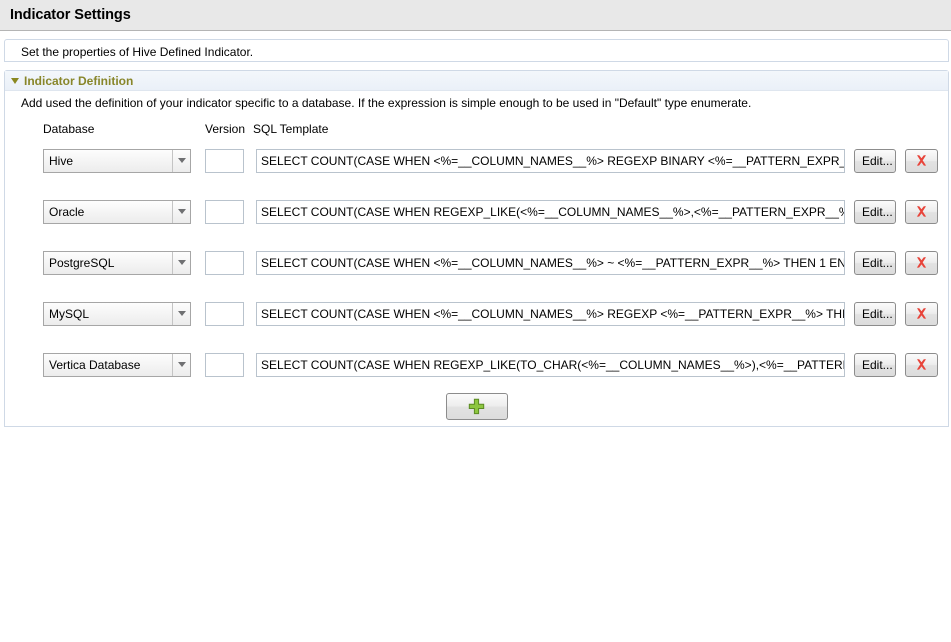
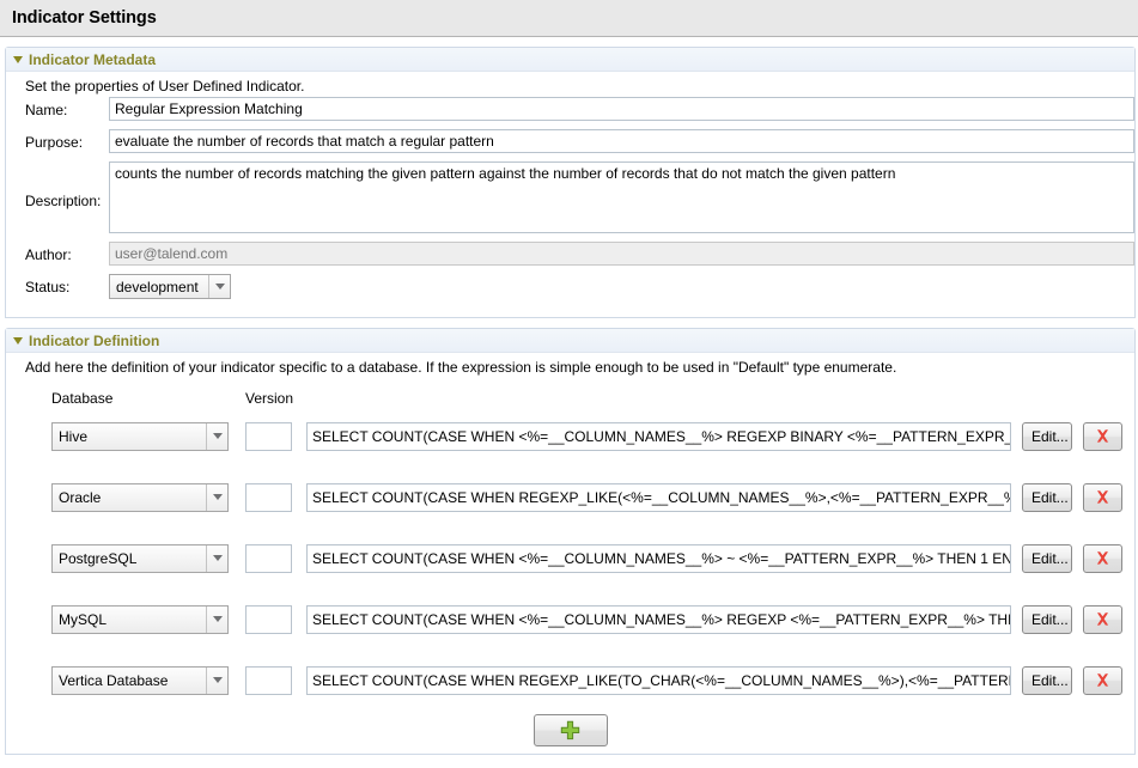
  Indicator Settings
+ Indicator Metadata
- Set the properties of Hive Defined Indicator.
+ Set the properties of User Defined Indicator.
+ Name:
+ Regular Expression Matching
+ Purpose:
+ evaluate the number of records that match a regular pattern
+ Description:
+ counts the number of records matching the given pattern against the number of records that do not match the given pattern
+ Author:
+ user@talend.com
+ Status:
+ development
  Indicator Definition
- Add used the definition of your indicator specific to a database. If the expression is simple enough to be used in "Default" type enumerate.
+ Add here the definition of your indicator specific to a database. If the expression is simple enough to be used in "Default" type enumerate.
  Database
  Version
- SQL Template
  Hive
  SELECT COUNT(CASE WHEN <%=__COLUMN_NAMES__%> REGEXP BINARY <%=__PATTERN_EXPR_
  Edit...
  Oracle
  SELECT COUNT(CASE WHEN REGEXP_LIKE(<%=__COLUMN_NAMES__%>,<%=__PATTERN_EXPR__%
  Edit...
  PostgreSQL
  SELECT COUNT(CASE WHEN <%=__COLUMN_NAMES__%> ~ <%=__PATTERN_EXPR__%> THEN 1 EN
  Edit...
  MySQL
  SELECT COUNT(CASE WHEN <%=__COLUMN_NAMES__%> REGEXP <%=__PATTERN_EXPR__%> TH
  Edit...
  Vertica Database
  SELECT COUNT(CASE WHEN REGEXP_LIKE(TO_CHAR(<%=__COLUMN_NAMES__%>),<%=__PATTER
  Edit...
